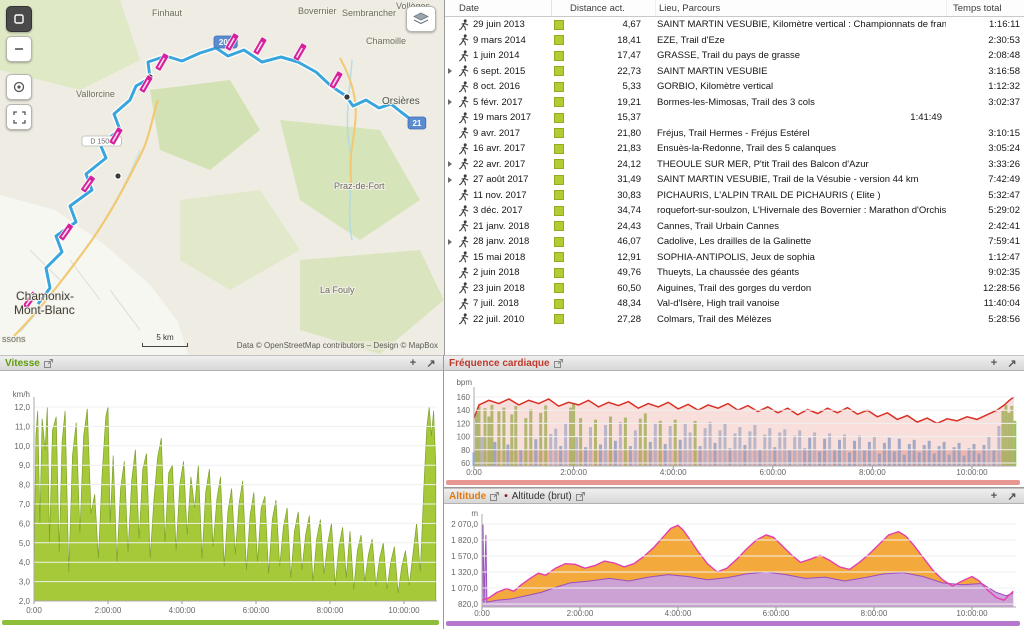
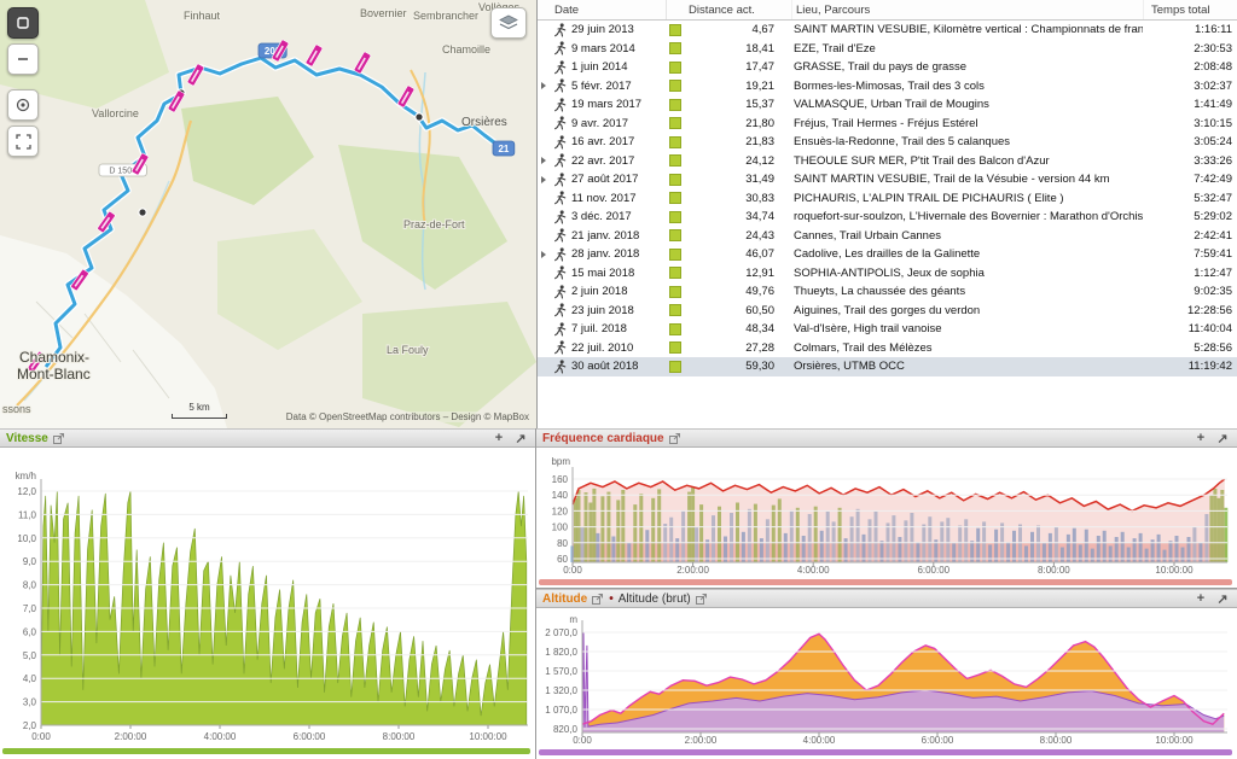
  21
  Finhaut
  Bovernier
  Sembrancher
  Chamoille
  Orsières
  Praz-de-Fort
  La Fouly
  Vallorcine
  Chamonix-
  Mont-Blanc
  ssons
  5 km
  Data © OpenStreetMap contributors – Design © MapBox
  Date
  Distance act.
  Lieu, Parcours
  Temps total
  29 juin 2013
  4,67
  SAINT MARTIN VESUBIE, Kilomètre vertical : Championnats de fran
  1:16:11
  9 mars 2014
  18,41
  EZE, Trail d'Eze
  2:30:53
  1 juin 2014
  17,47
  GRASSE, Trail du pays de grasse
  2:08:48
- 6 sept. 2015
- 22,73
- SAINT MARTIN VESUBIE
- 3:16:58
- 8 oct. 2016
- 5,33
- GORBIO, Kilomètre vertical
- 1:12:32
  5 févr. 2017
  19,21
  Bormes-les-Mimosas, Trail des 3 cols
  3:02:37
  19 mars 2017
  15,37
+ VALMASQUE, Urban Trail de Mougins
  1:41:49
  9 avr. 2017
  21,80
  Fréjus, Trail Hermes - Fréjus Estérel
  3:10:15
  16 avr. 2017
  21,83
  Ensuès-la-Redonne, Trail des 5 calanques
  3:05:24
  22 avr. 2017
  24,12
  THEOULE SUR MER, P'tit Trail des Balcon d'Azur
  3:33:26
  27 août 2017
  31,49
  SAINT MARTIN VESUBIE, Trail de la Vésubie - version 44 km
  7:42:49
  11 nov. 2017
  30,83
  PICHAURIS, L'ALPIN TRAIL DE PICHAURIS ( Elite )
  5:32:47
  3 déc. 2017
  34,74
  roquefort-sur-soulzon, L'Hivernale des Bovernier : Marathon d'Orchis
  5:29:02
  21 janv. 2018
  24,43
  Cannes, Trail Urbain Cannes
  2:42:41
  28 janv. 2018
  46,07
  Cadolive, Les drailles de la Galinette
  7:59:41
  15 mai 2018
  12,91
  SOPHIA-ANTIPOLIS, Jeux de sophia
  1:12:47
  2 juin 2018
  49,76
  Thueyts, La chaussée des géants
  9:02:35
  23 juin 2018
  60,50
  Aiguines, Trail des gorges du verdon
  12:28:56
  7 juil. 2018
  48,34
  Val-d'Isère, High trail vanoise
  11:40:04
  22 juil. 2010
  27,28
  Colmars, Trail des Mélèzes
  5:28:56
+ 30 août 2018
+ 59,30
+ Orsières, UTMB OCC
+ 11:19:42
  Vitesse
  +
  ↗
  12,0
  11,0
  10,0
  9,0
  8,0
  7,0
  6,0
  5,0
  4,0
  3,0
  2,0
  0:00
  2:00:00
  4:00:00
  6:00:00
  8:00:00
  10:00:00
  km/h
  Fréquence cardiaque
  +
  ↗
  160
  140
  120
  100
  80
  60
  0:00
  2:00:00
  4:00:00
  6:00:00
  8:00:00
  10:00:00
  bpm
  Altitude
  •
  Altitude (brut)
  +
  ↗
  2 070,0
  1 820,0
  1 570,0
  1 320,0
  1 070,0
  820,0
  0:00
  2:00:00
  4:00:00
  6:00:00
  8:00:00
  10:00:00
  m
